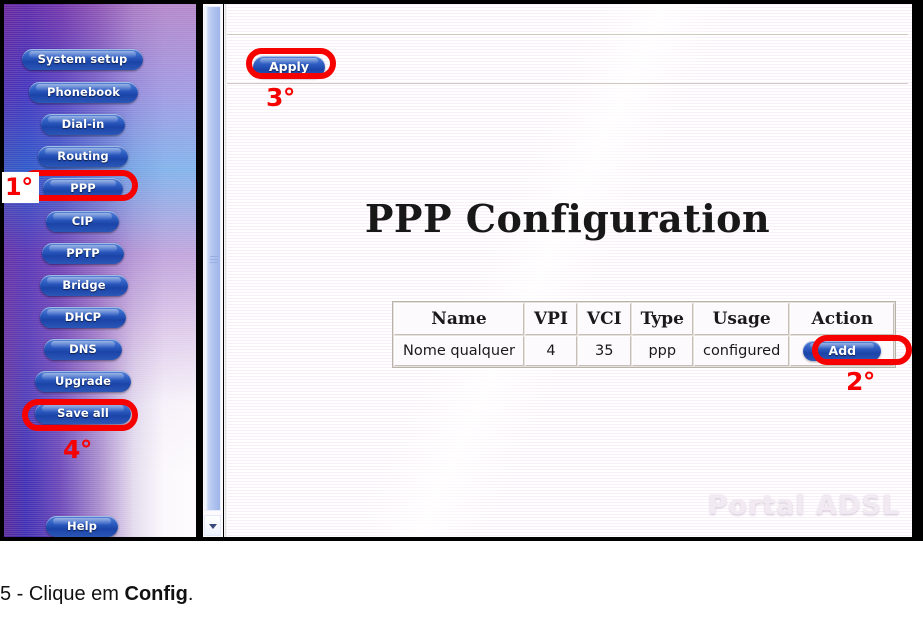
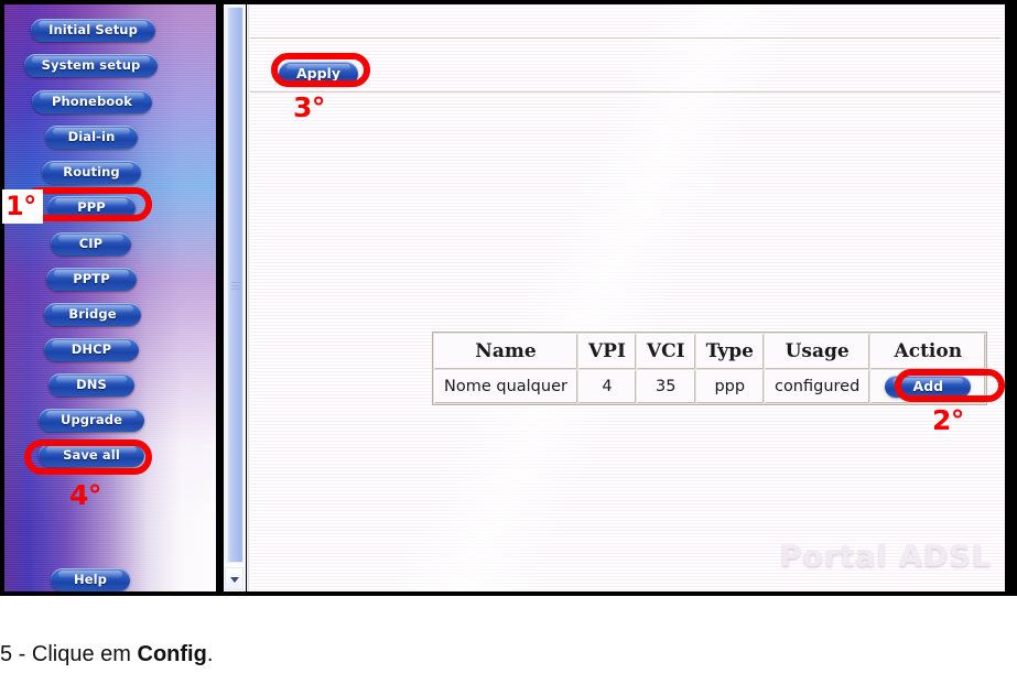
+ Initial Setup
  System setup
  Phonebook
  Dial-in
  Routing
  PPP
  CIP
  PPTP
  Bridge
  DHCP
  DNS
  Upgrade
  Save all
  Help
  Apply
- PPP Configuration
  Name	VPI	VCI	Type	Usage	Action
  Nome qualquer	4	35	ppp	configured	Add
  Portal ADSL
  1°
  2°
  3°
  4°
  5 - Clique em Config.
